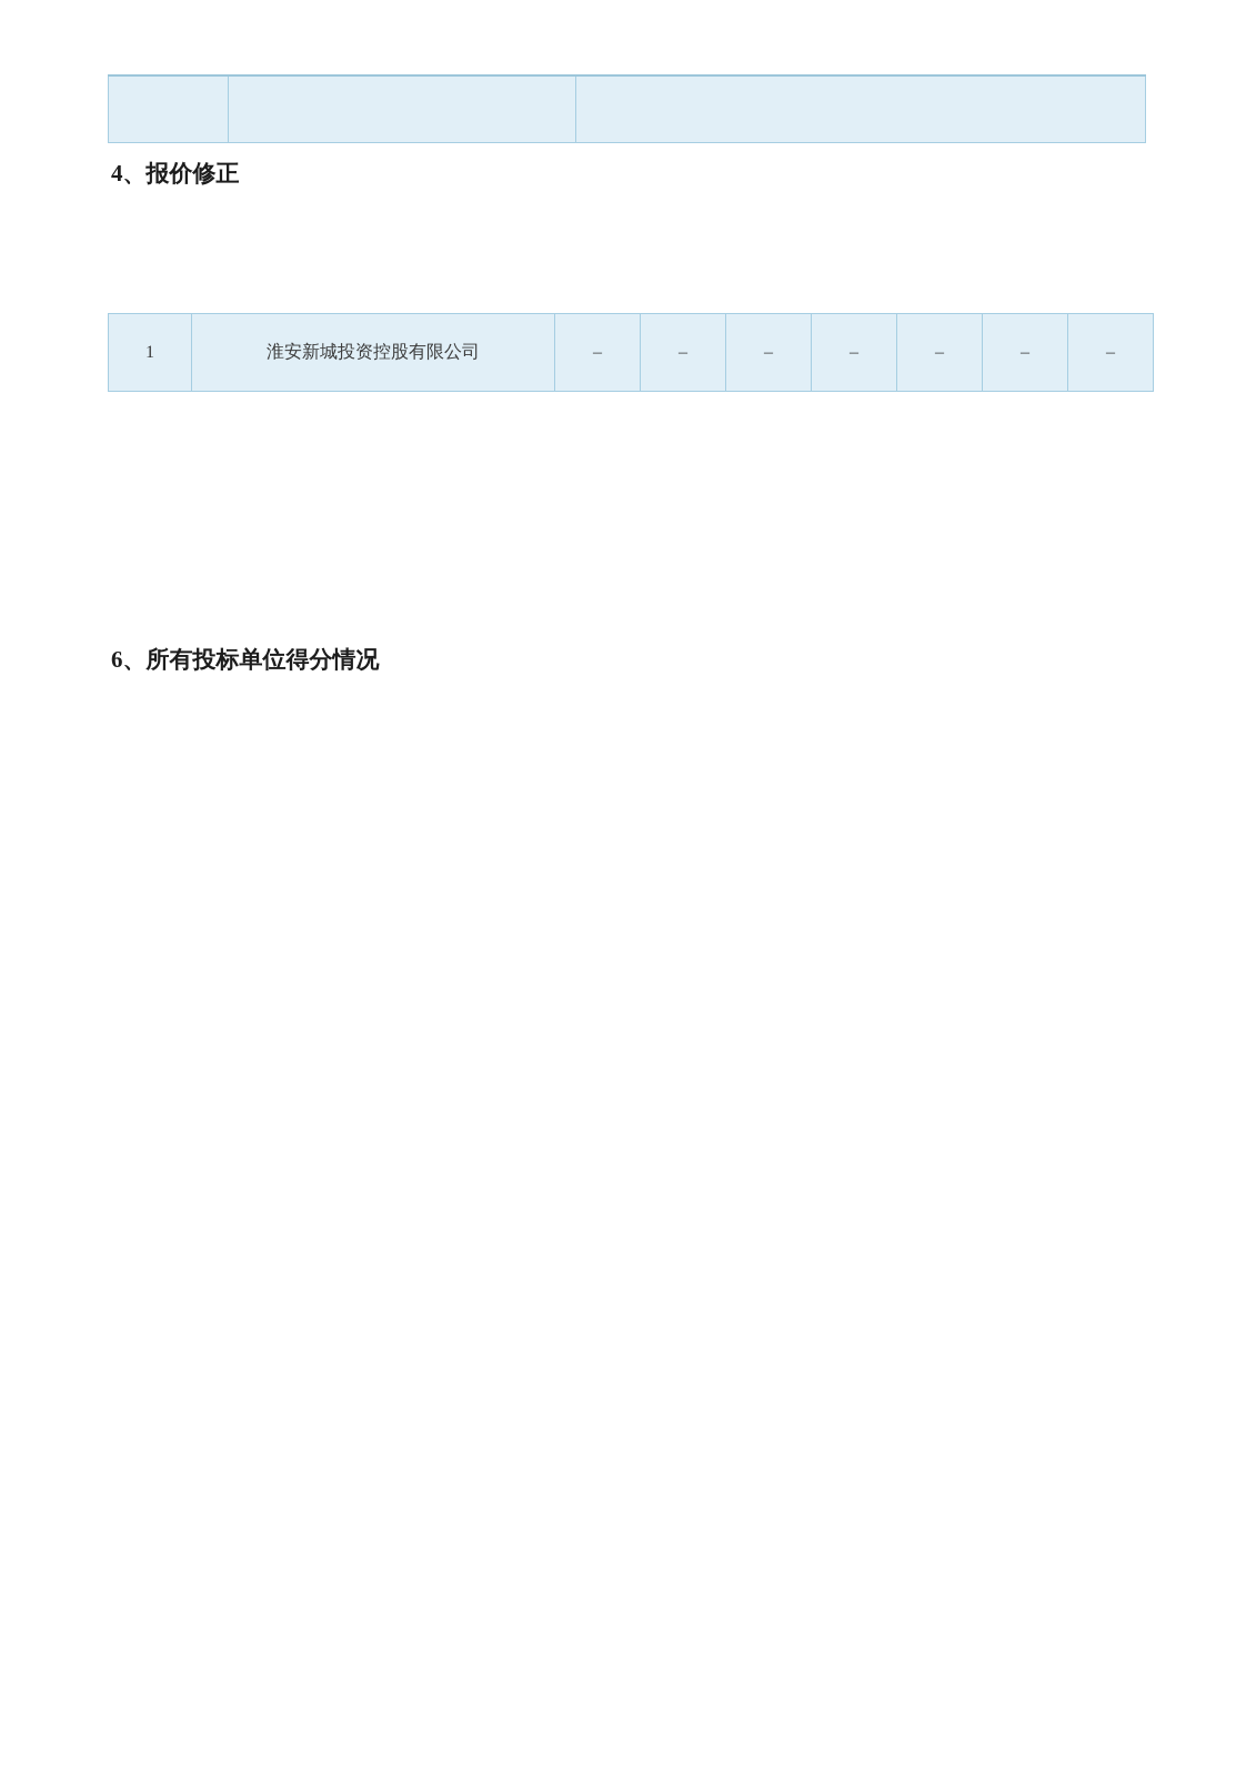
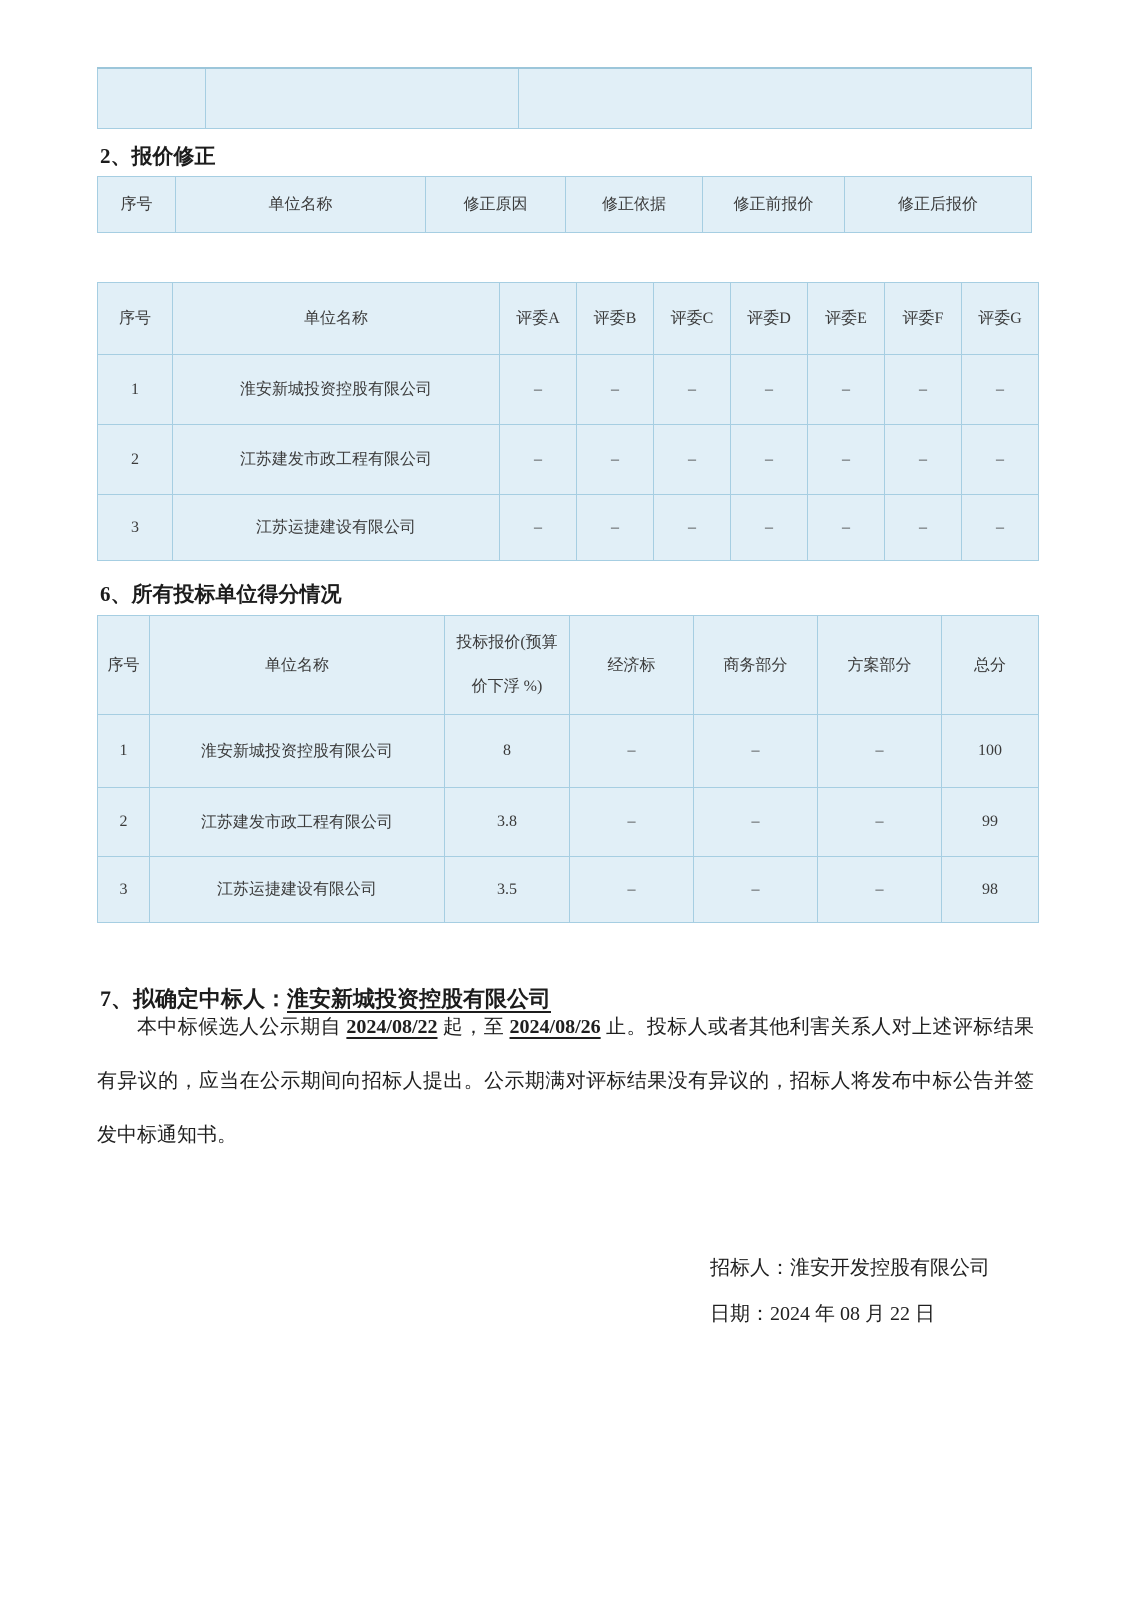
- 4、报价修正
+ 2、报价修正
+ 序号	单位名称	修正原因	修正依据	修正前报价	修正后报价
+ 序号	单位名称	评委A	评委B	评委C	评委D	评委E	评委F	评委G
  1	淮安新城投资控股有限公司	–	–	–	–	–	–	–
+ 2	江苏建发市政工程有限公司	–	–	–	–	–	–	–
+ 3	江苏运捷建设有限公司	–	–	–	–	–	–	–
  6、所有投标单位得分情况
+ 序号	单位名称	投标报价(预算价下浮 %)	经济标	商务部分	方案部分	总分
+ 1	淮安新城投资控股有限公司	8	–	–	–	100
+ 2	江苏建发市政工程有限公司	3.8	–	–	–	99
+ 3	江苏运捷建设有限公司	3.5	–	–	–	98
+ 7、拟确定中标人：淮安新城投资控股有限公司
+ 本中标候选人公示期自 2024/08/22 起，至 2024/08/26 止。投标人或者其他利害关系人对上述评标结果有异议的，应当在公示期间向招标人提出。公示期满对评标结果没有异议的，招标人将发布中标公告并签发中标通知书。
+ 招标人：淮安开发控股有限公司
+ 日期：2024 年 08 月 22 日
